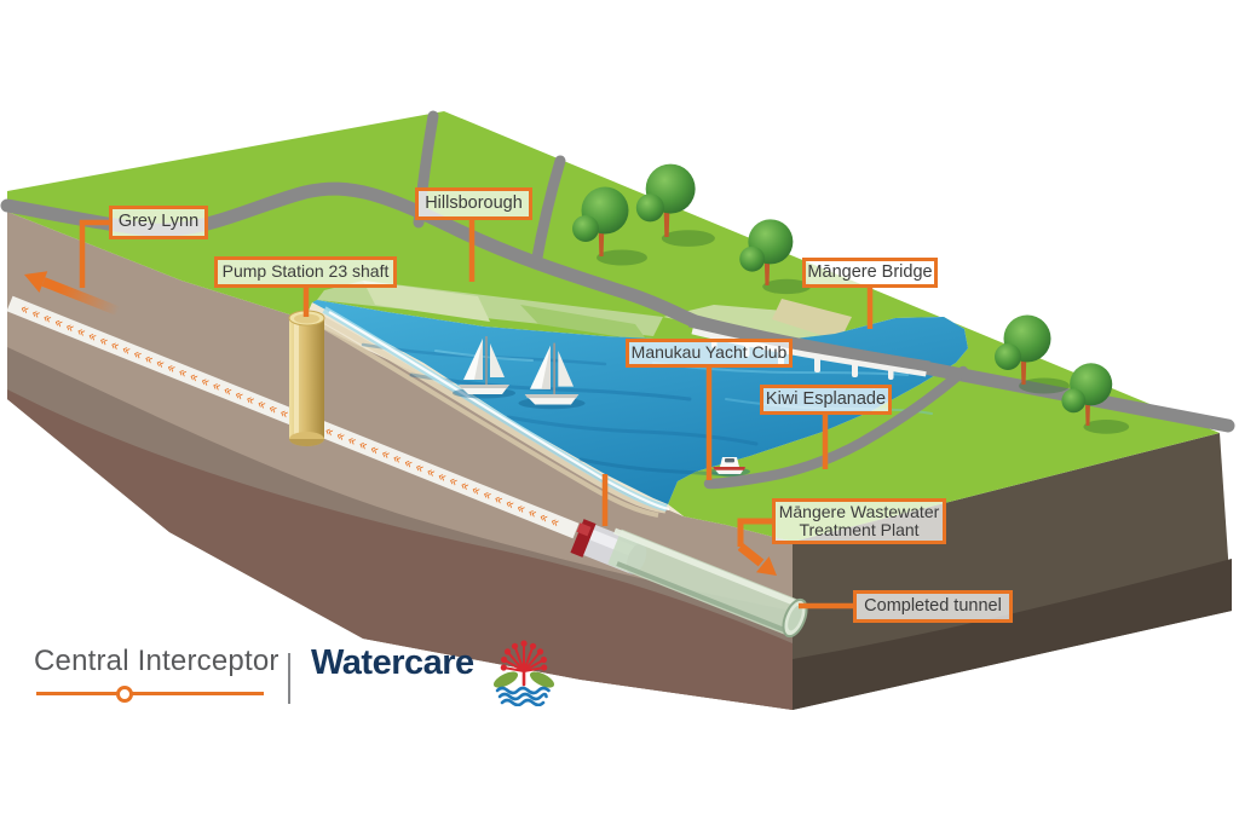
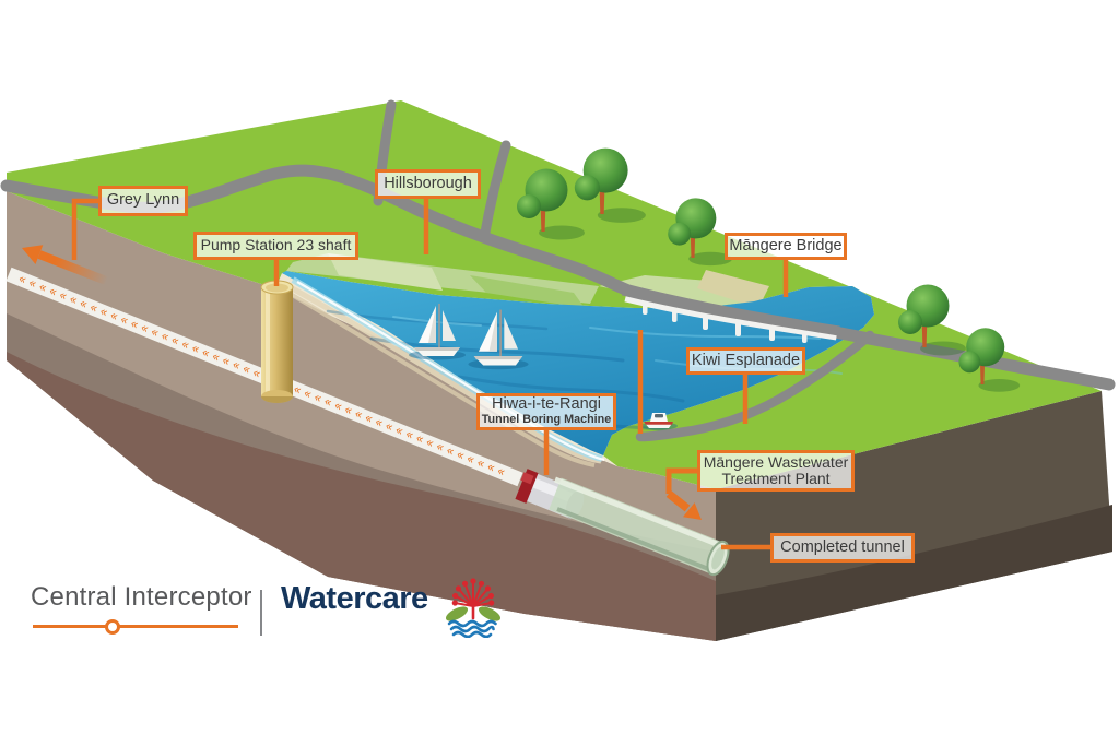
  Grey Lynn
  Pump Station 23 shaft
  Hillsborough
  Māngere Bridge
- Manukau Yacht Club
  Kiwi Esplanade
+ Hiwa-i-te-Rangi
+ Tunnel Boring Machine
  Māngere Wastewater
  Treatment Plant
  Completed tunnel
  Central Interceptor
  Watercare
